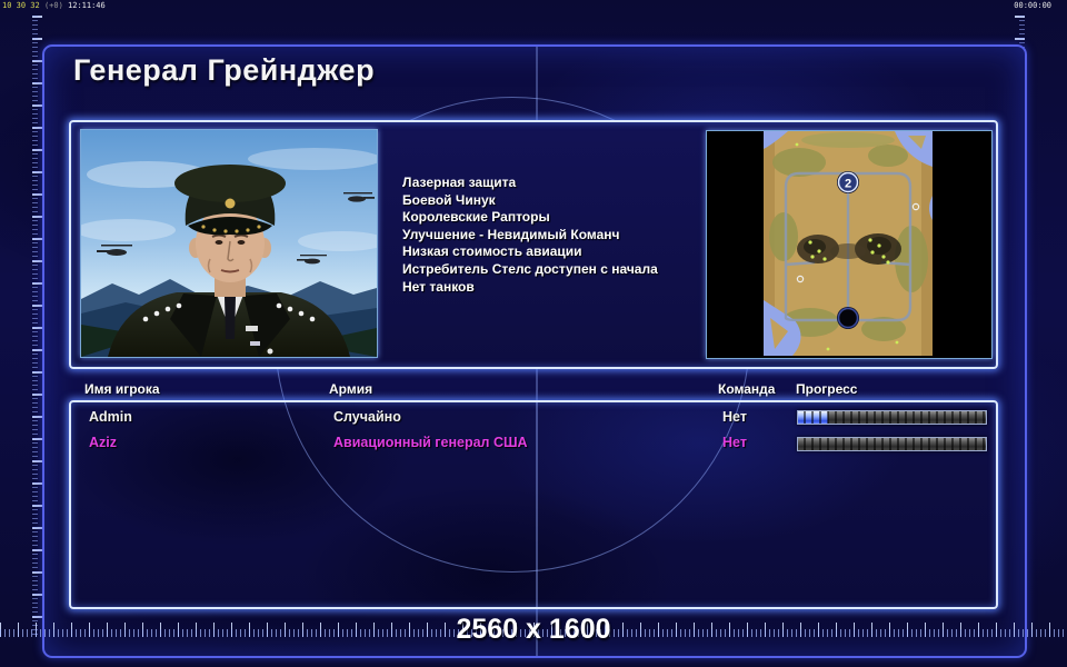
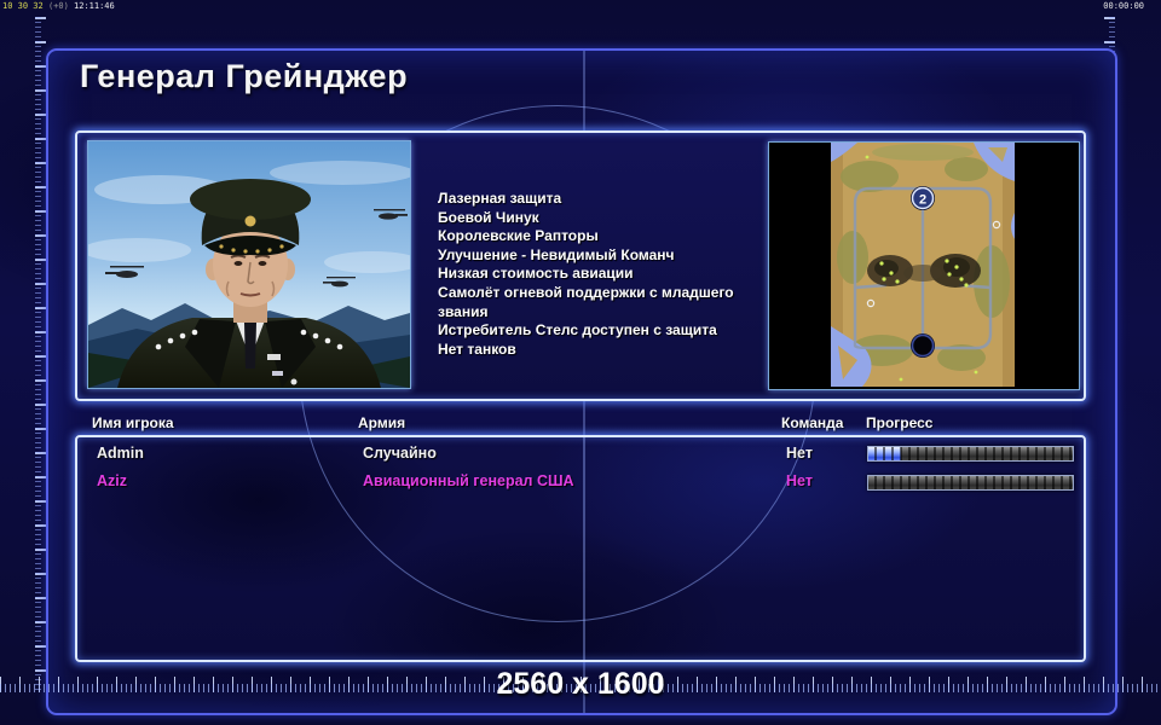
  10 30 32 (+0) 12:11:46
  00:00:00
  Генерал Грейнджер
  Лазерная защита
  Боевой Чинук
  Королевские Рапторы
  Улучшение - Невидимый Команч
  Низкая стоимость авиации
+ Самолёт огневой поддержки с младшего звания
- Истребитель Стелс доступен с начала
+ Истребитель Стелс доступен с защита
  Нет танков
  2
  Имя игрока
  Армия
  Команда
  Прогресс
  Admin
  Случайно
  Нет
  Aziz
  Авиационный генерал США
  Нет
  2560 x 1600
